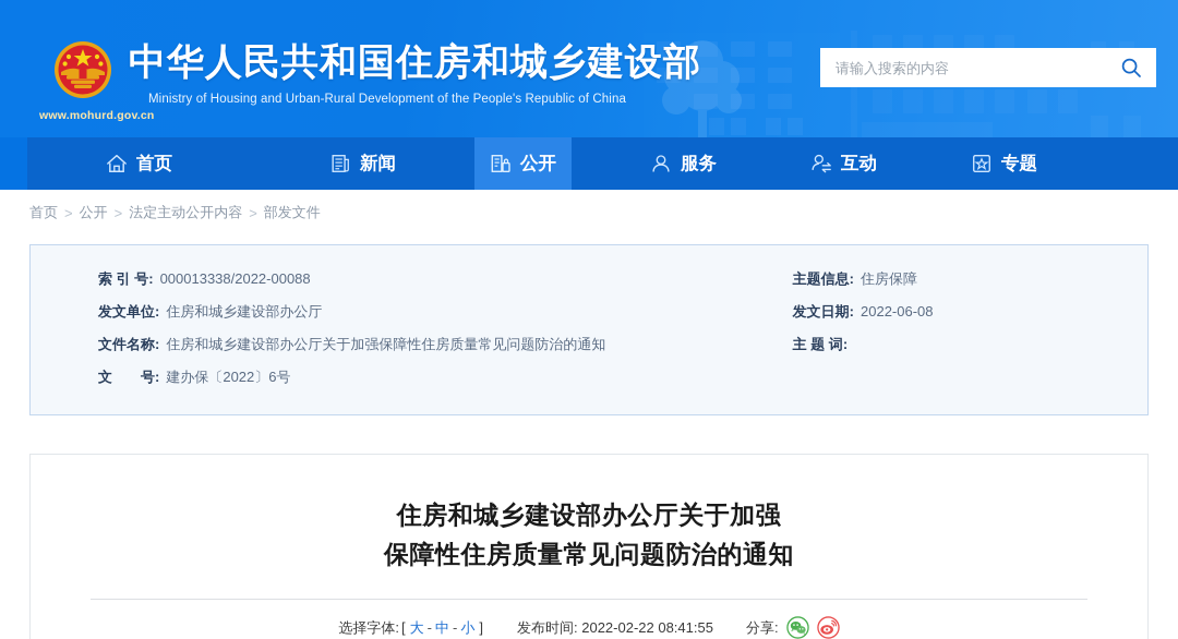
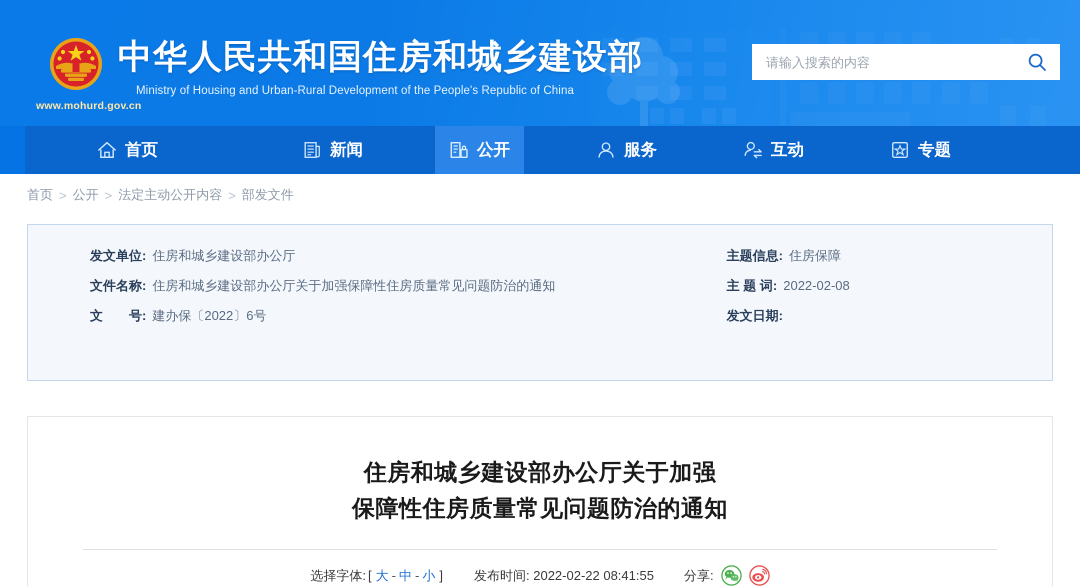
  中华人民共和国住房和城乡建设部
  Ministry of Housing and Urban-Rural Development of the People's Republic of China
  www.mohurd.gov.cn
  请输入搜索的内容
  首页
  新闻
  公开
  服务
  互动
  专题
  首页
  >
  公开
  >
  法定主动公开内容
  >
  部发文件
- 索 引 号:
- 000013338/2022-00088
  发文单位:
  住房和城乡建设部办公厅
  文件名称:
  住房和城乡建设部办公厅关于加强保障性住房质量常见问题防治的通知
  文 号:
  建办保〔2022〕6号
  主题信息:
  住房保障
- 发文日期:
+ 主 题 词:
- 2022-06-08
+ 2022-02-08
- 主 题 词:
+ 发文日期:
  住房和城乡建设部办公厅关于加强
  保障性住房质量常见问题防治的通知
  选择字体:
  [
  大
  -
  中
  -
  小
  ]
  发布时间: 2022-02-22 08:41:55
  分享:
